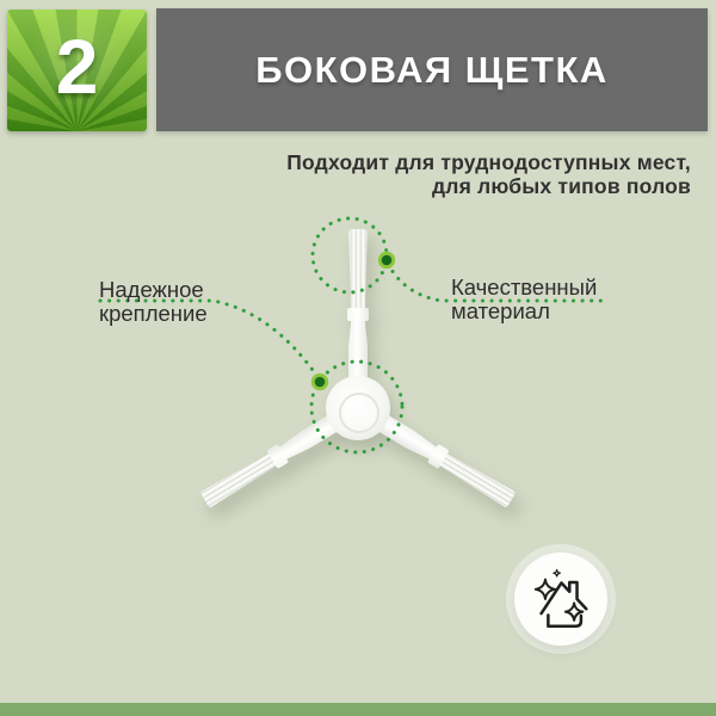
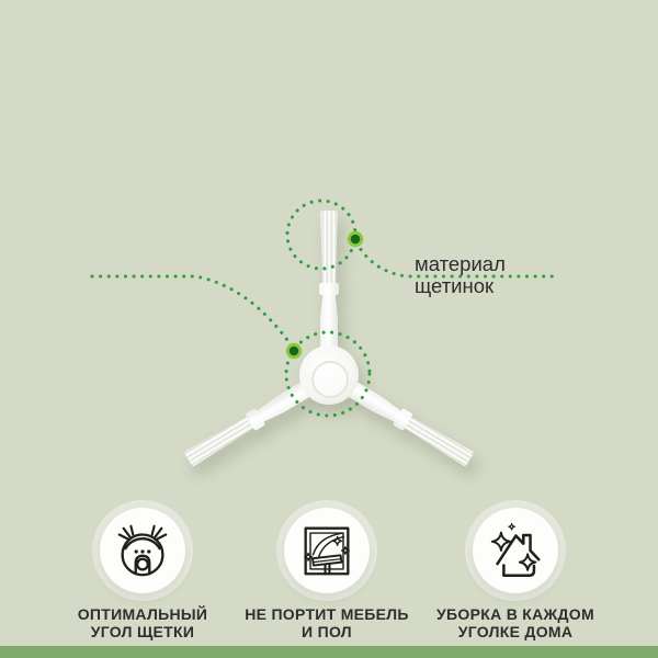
- 2
- БОКОВАЯ ЩЕТКА
- Подходит для труднодоступных мест,
- для любых типов полов
- Надежное
- крепление
- Качественный
  материал
+ щетинок
+ ОПТИМАЛЬНЫЙ
+ УГОЛ ЩЕТКИ
+ НЕ ПОРТИТ МЕБЕЛЬ
+ И ПОЛ
+ УБОРКА В КАЖДОМ
+ УГОЛКЕ ДОМА
